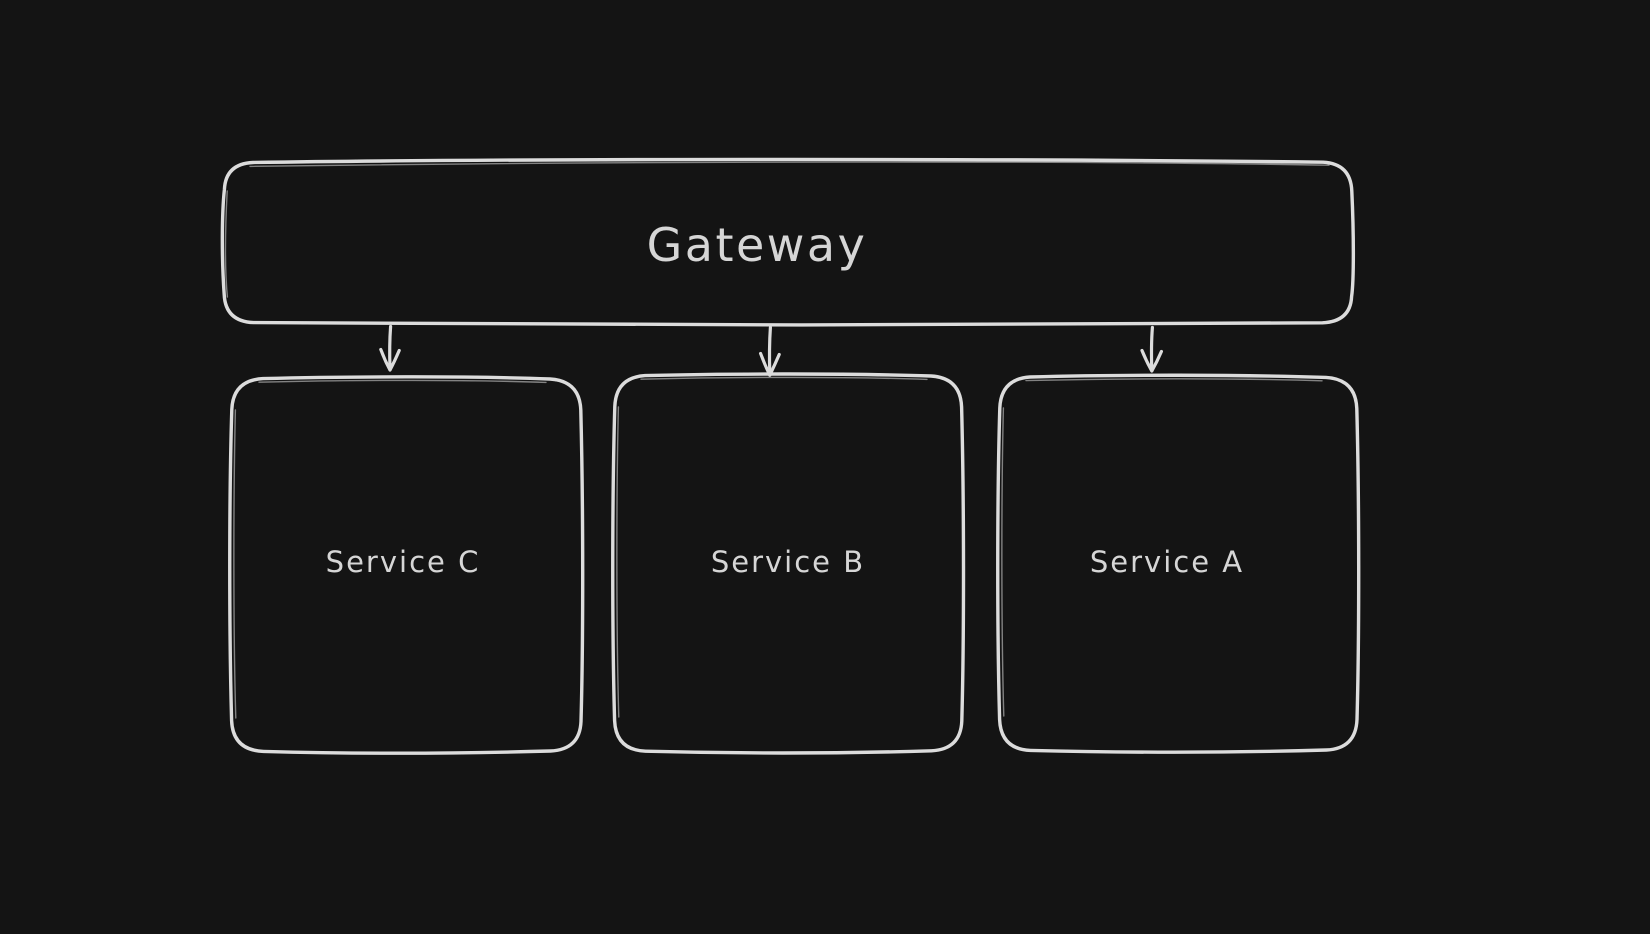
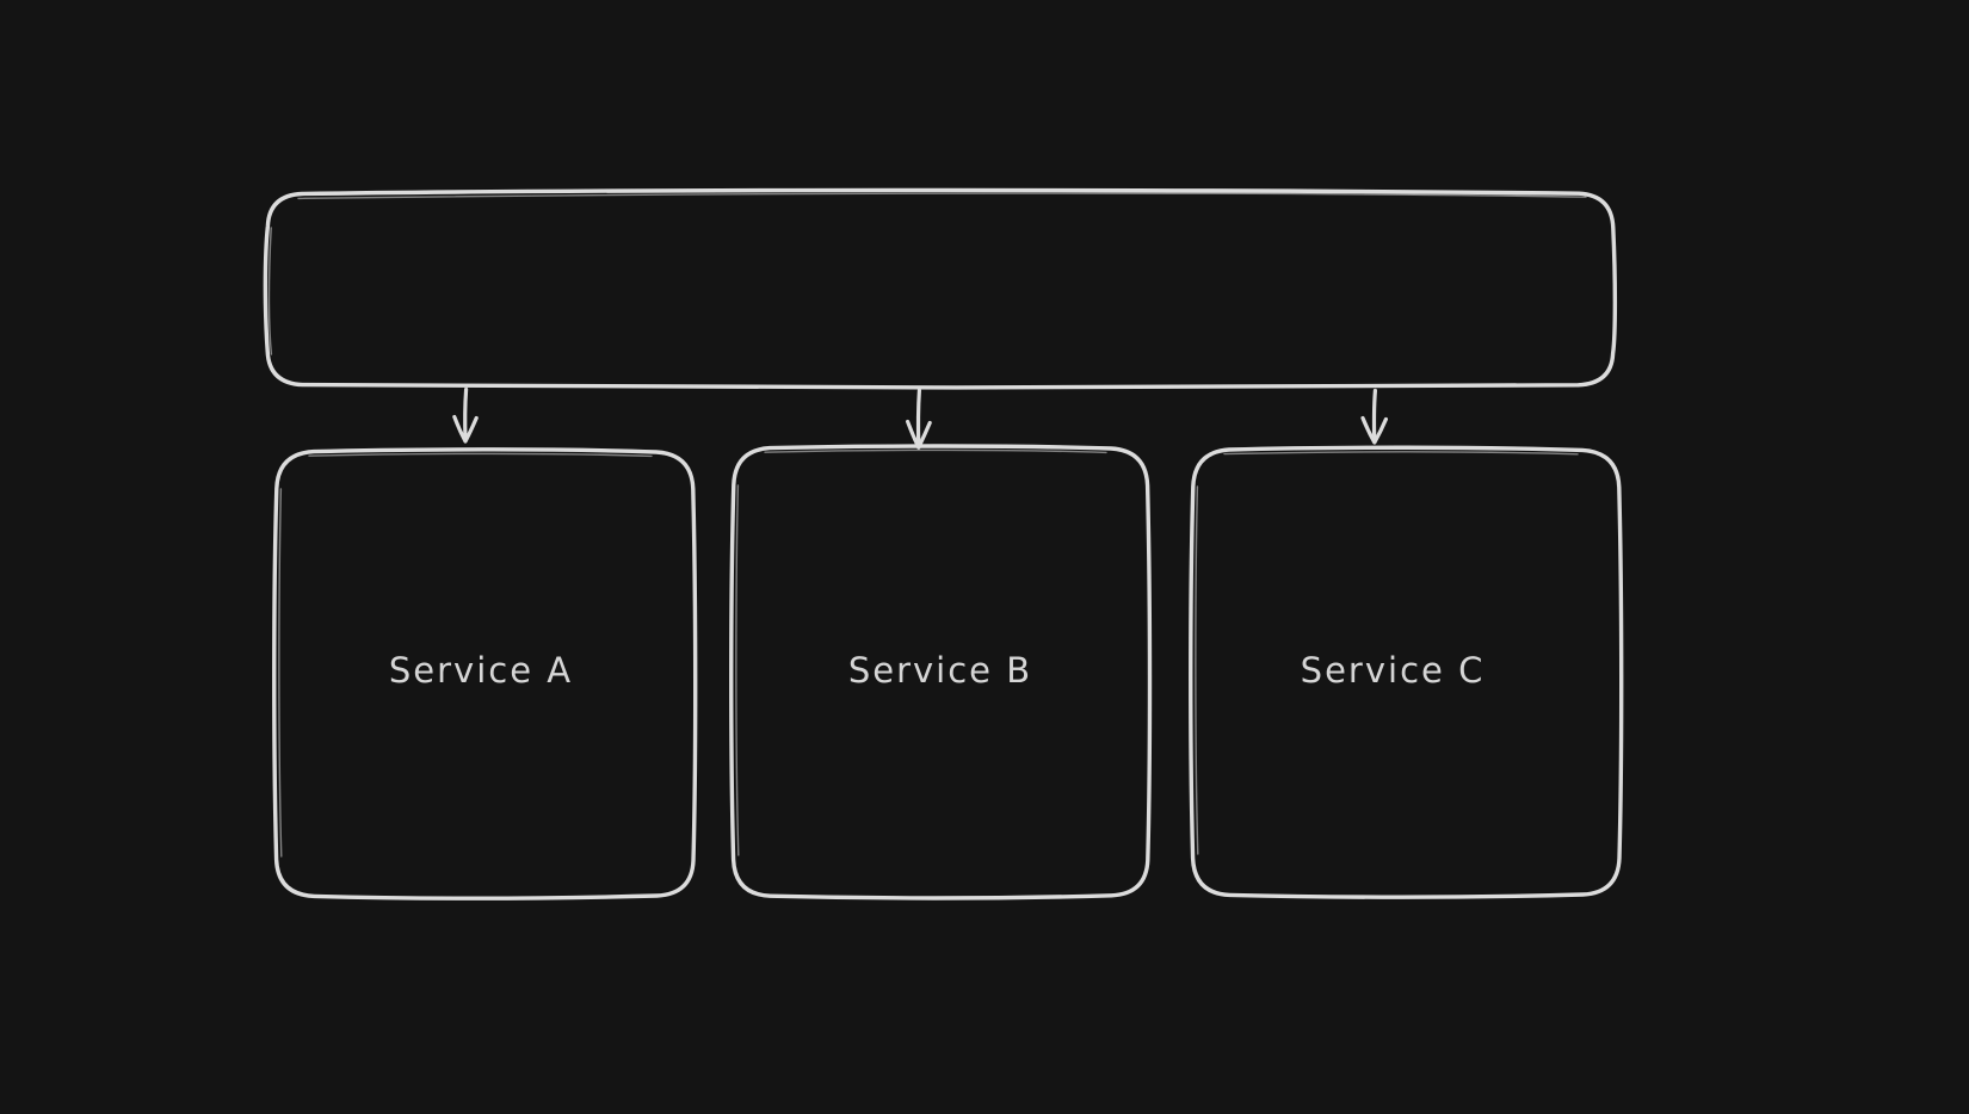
- Gateway
- Service C
+ Service A
  Service B
- Service A
+ Service C
